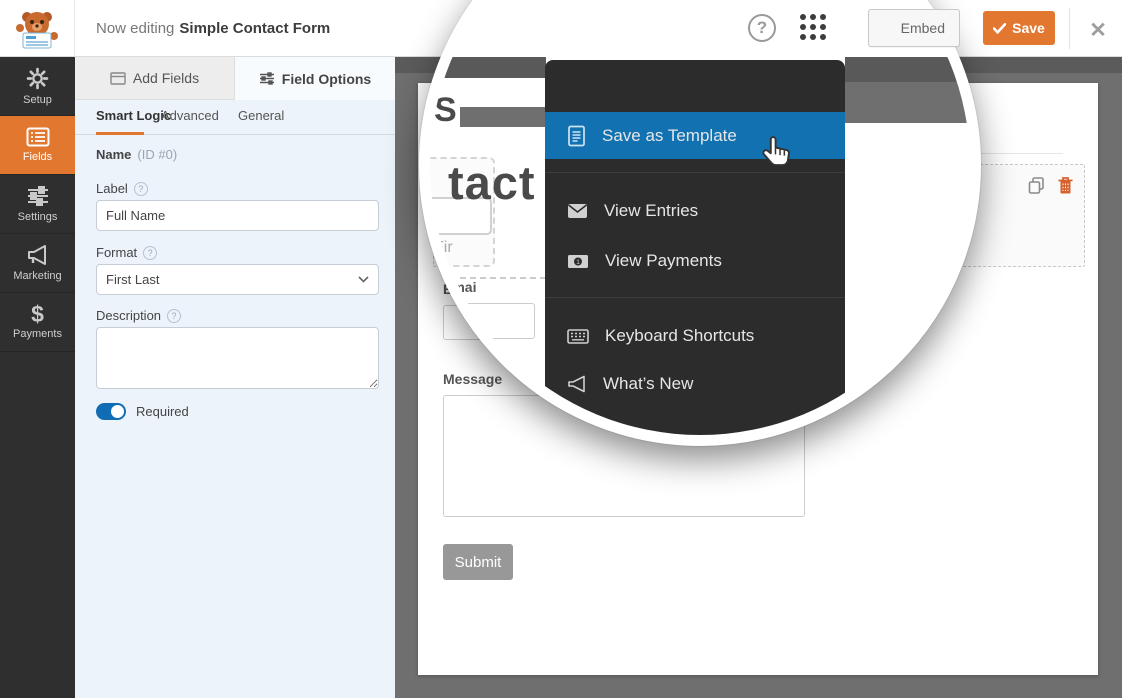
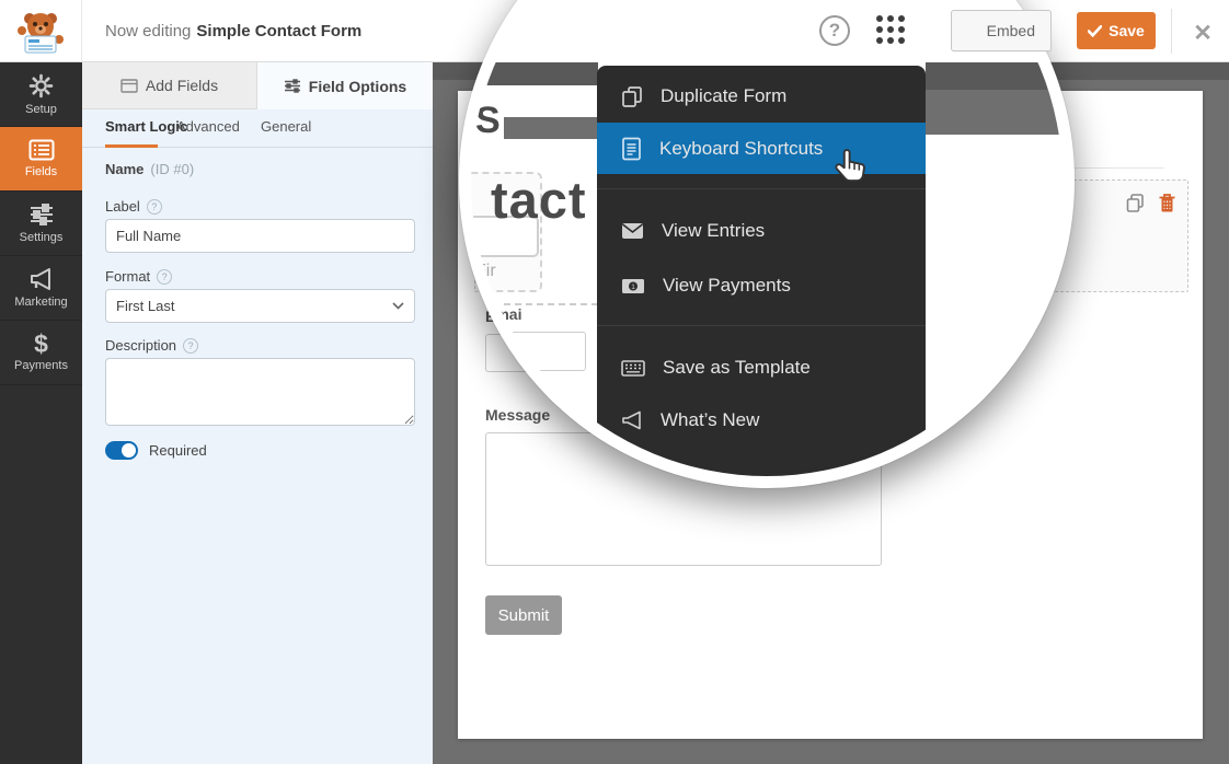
  Now editing
  Simple Contact Form
  Embed
  Save
  ✕
  Setup
  Fields
  Settings
  Marketing
  $
  Payments
  Add Fields
  Field Options
  Smart Logic
  Advanced
  General
  Name
  (ID #0)
  Label
  ?
  Full Name
  Format
  ?
  First Last
  Description
  ?
  Required
  Message
  Submit
  S
  tact
  Fir
  Emai
  ?
+ Duplicate Form
- Save as Template
+ Keyboard Shortcuts
  View Entries
  View Payments
- Keyboard Shortcuts
+ Save as Template
  What’s New
